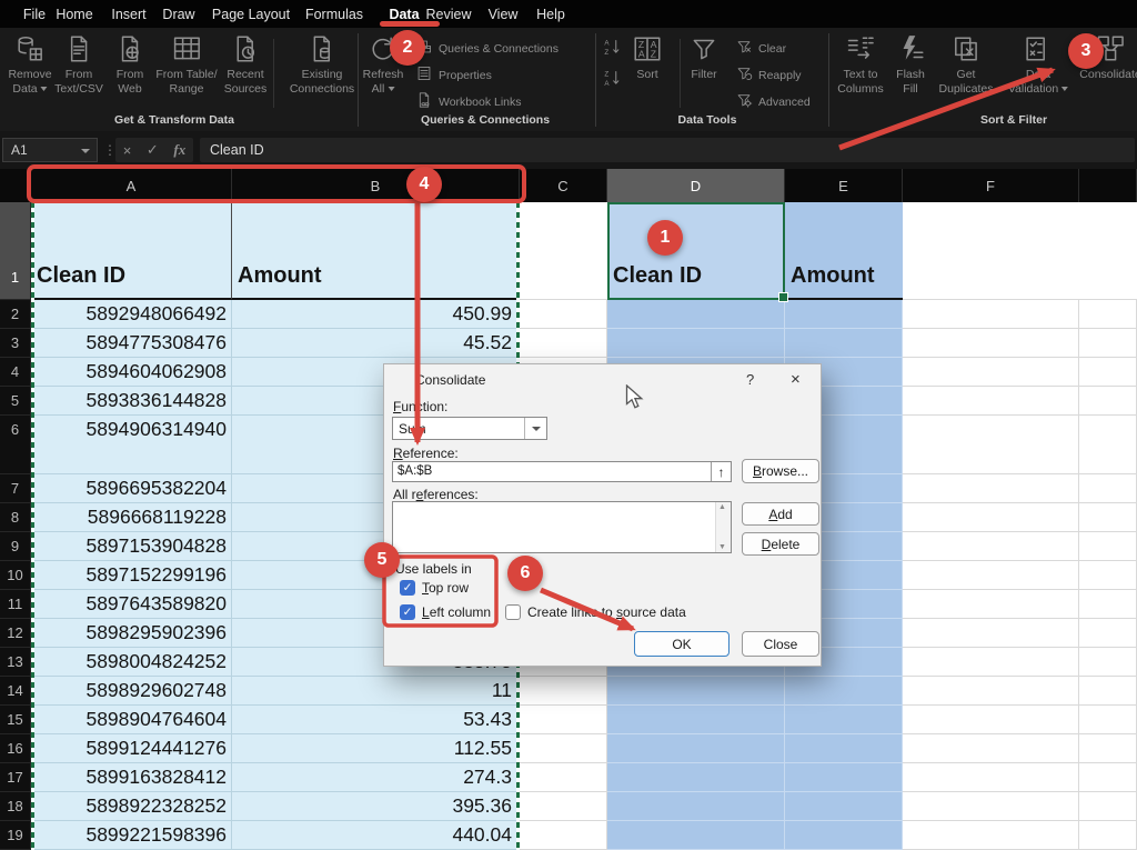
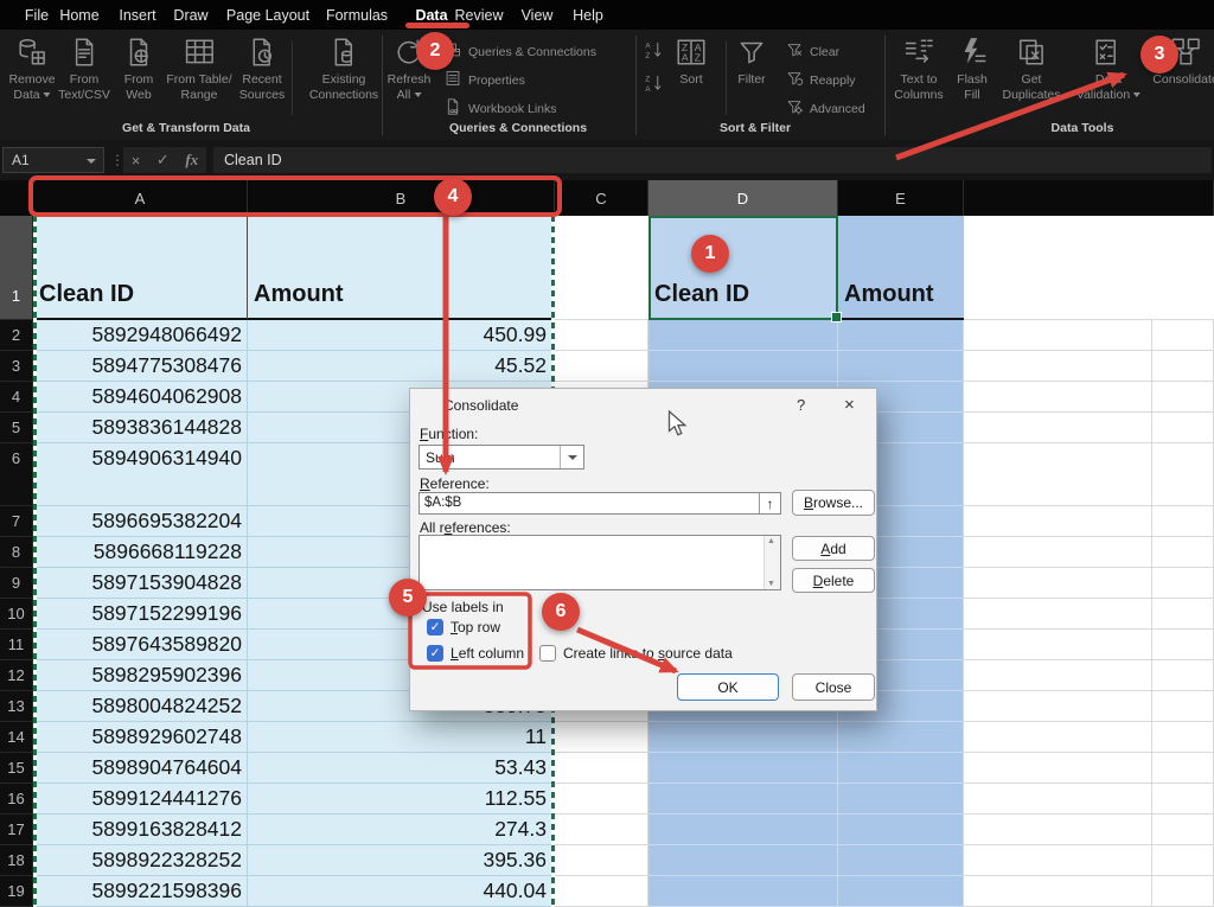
  File
  Home
  Insert
  Draw
  Page Layout
  Formulas
  Data
  Review
  View
  Help
  Remove
  Data
  From
  Text/CSV
  From
  Web
  From Table/
  Range
  Recent
  Sources
  Existing
  Connections
  Get & Transform Data
  Refresh
  All
  Queries & Connections
  Properties
  Workbook Links
  Queries & Connections
  Z
  A
  A
  Z
  Sort
  Filter
  Clear
  Reapply
  Advanced
- Data Tools
+ Sort & Filter
  Text to
  Columns
  Flash
  Fill
  Get
  Duplicates
  Validation
  Consolidat
- Sort & Filter
+ Data Tools
  A1
  ⋮
  ×
  ✓
  fx
  Clean ID
  A
  B
  C
  D
  E
- F
  1
  Clean ID
  Amount
  Clean ID
  Amount
  2
  5892948066492
  450.99
  3
  5894775308476
  45.52
  4
  5894604062908
  5
  5893836144828
  6
  5894906314940
  7
  5896695382204
  8
  5896668119228
  9
  5897153904828
  10
  5897152299196
  11
  5897643589820
  12
  5898295902396
  13
  5898004824252
  14
  5898929602748
  11
  15
  5898904764604
  53.43
  16
  5899124441276
  112.55
  17
  5899163828412
  274.3
  18
  5898922328252
  395.36
  19
  5899221598396
  440.04
  onsolidate
  ?
  ×
  Funtion:
  Sum
  Reference:
  $A:$B
  ↑
  B
  rowse...
  All references:
  A
  dd
  D
  elete
  Use labels in
  ✓
  Top row
  ✓
  Left column
  Create lin to source data
  OK
  Close
  1
  2
  3
  4
  5
  6
